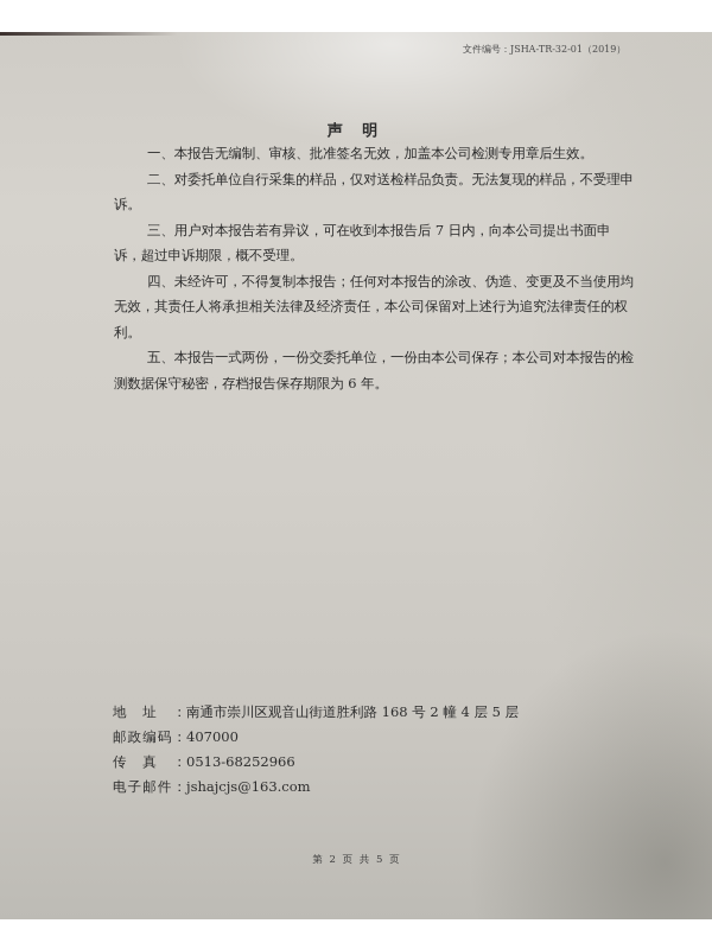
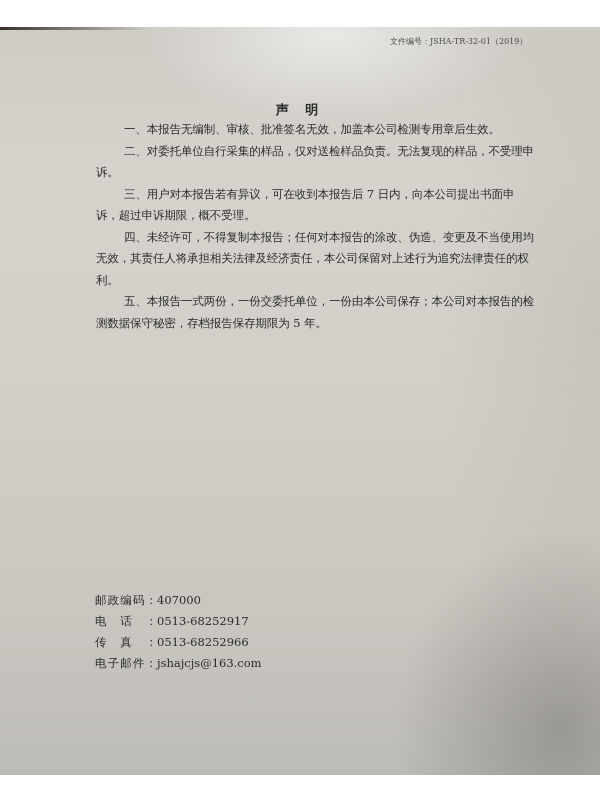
  文件编号：JSHA-TR-32-01（2019）
  声 明
  一、本报告无编制、审核、批准签名无效，加盖本公司检测专用章后生效。
  二、对委托单位自行采集的样品，仅对送检样品负责。无法复现的样品，不受理申诉。
  三、用户对本报告若有异议，可在收到本报告后 7 日内，向本公司提出书面申诉，超过申诉期限，概不受理。
  四、未经许可，不得复制本报告；任何对本报告的涂改、伪造、变更及不当使用均无效，其责任人将承担相关法律及经济责任，本公司保留对上述行为追究法律责任的权利。
- 五、本报告一式两份，一份交委托单位，一份由本公司保存；本公司对本报告的检测数据保守秘密，存档报告保存期限为 6 年。
+ 五、本报告一式两份，一份交委托单位，一份由本公司保存；本公司对本报告的检测数据保守秘密，存档报告保存期限为 5 年。
- 地址：
- 南通市崇川区观音山街道胜利路 168 号 2 幢 4 层 5 层
  邮政编码：
  407000
+ 电话：
+ 0513-68252917
  传真：
  0513-68252966
  电子邮件：
  jshajcjs@163.com
- 第 2 页 共 5 页
